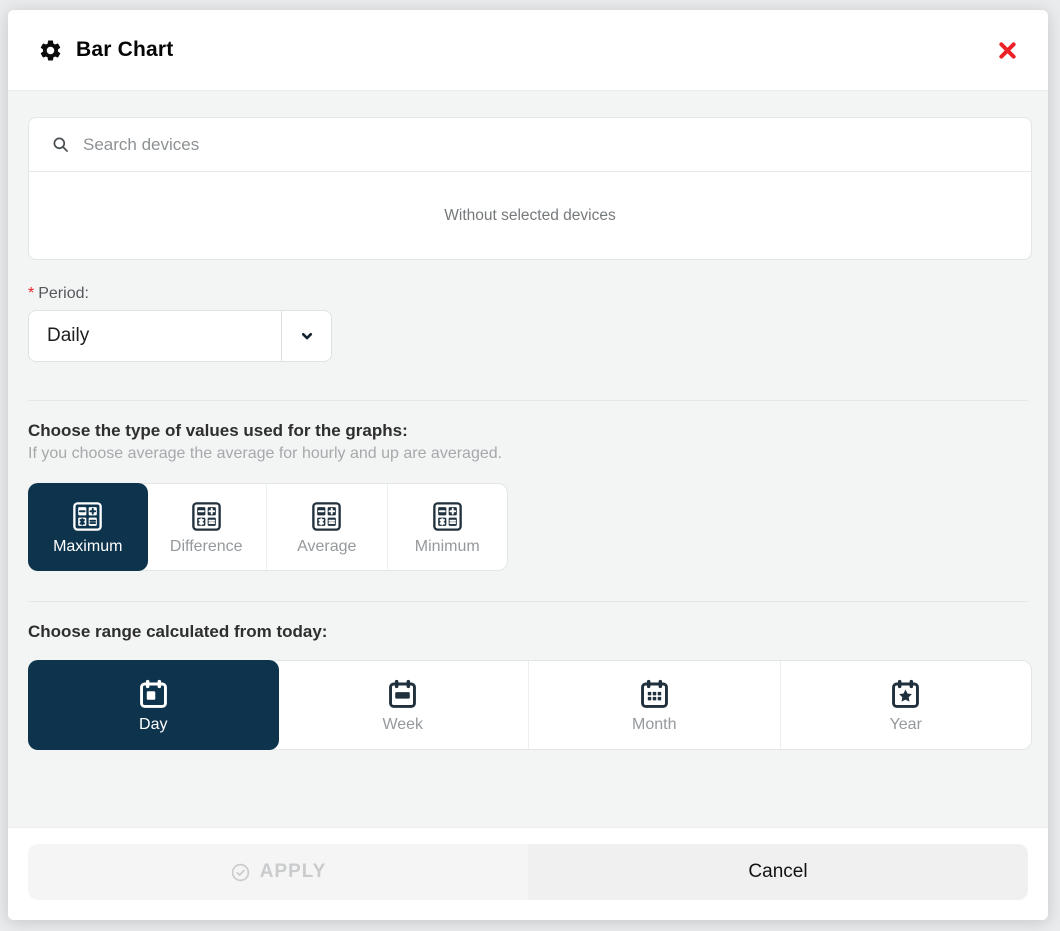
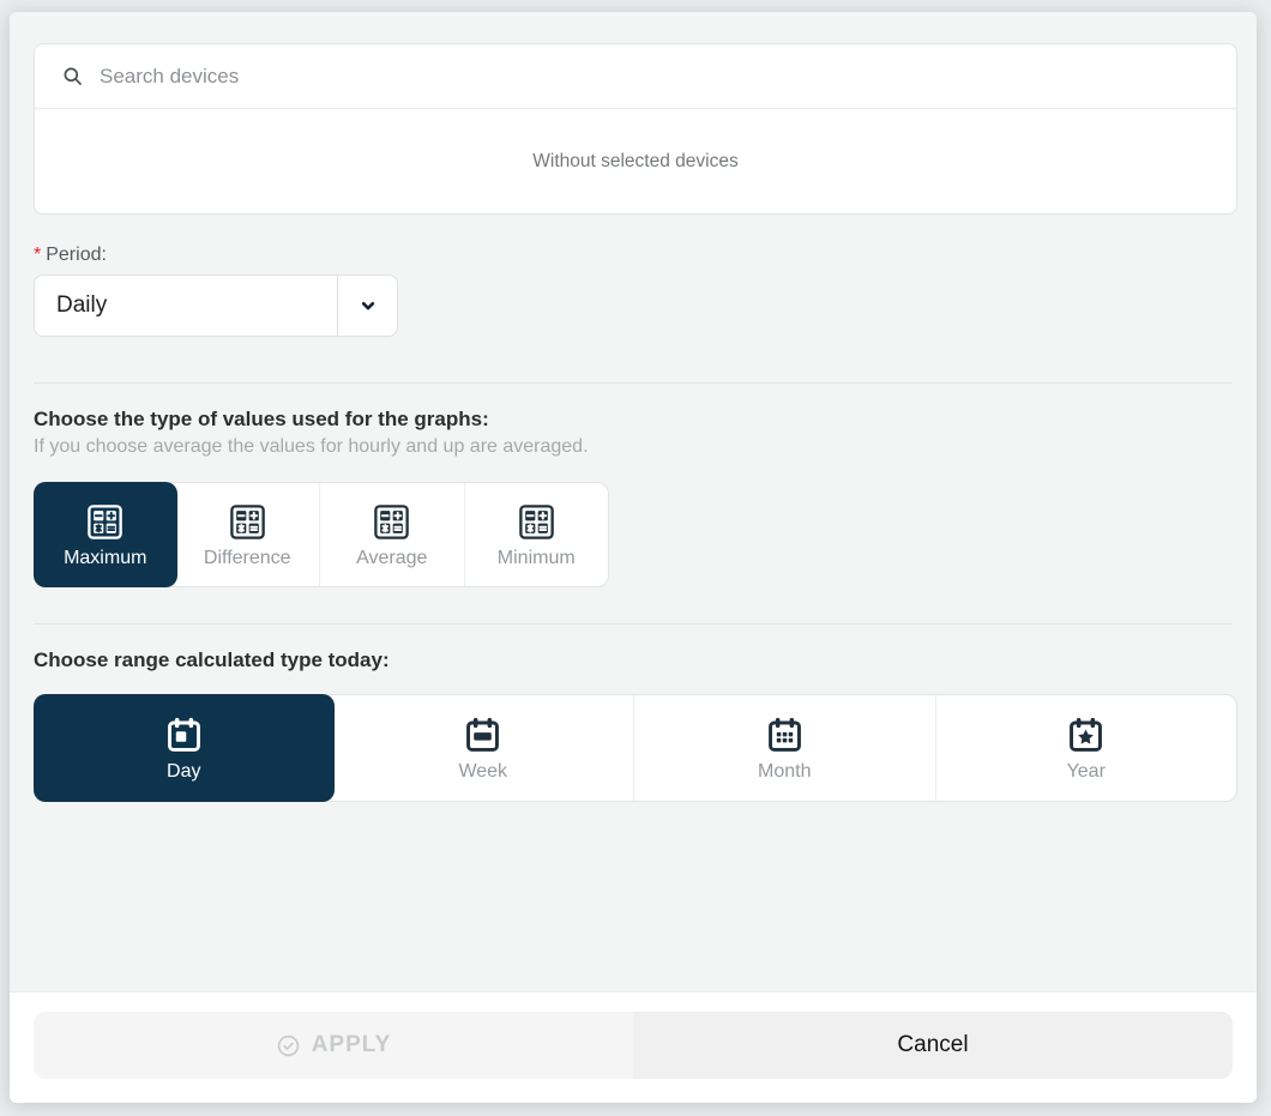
- Bar Chart
  Search devices
  Without selected devices
  * Period:
  Daily
  Choose the type of values used for the graphs:
- If you choose average the average for hourly and up are averaged.
+ If you choose average the values for hourly and up are averaged.
  Maximum
  Difference
  Average
  Minimum
- Choose range calculated from today:
+ Choose range calculated type today:
  Day
  Week
  Month
  Year
  APPLY
  Cancel
